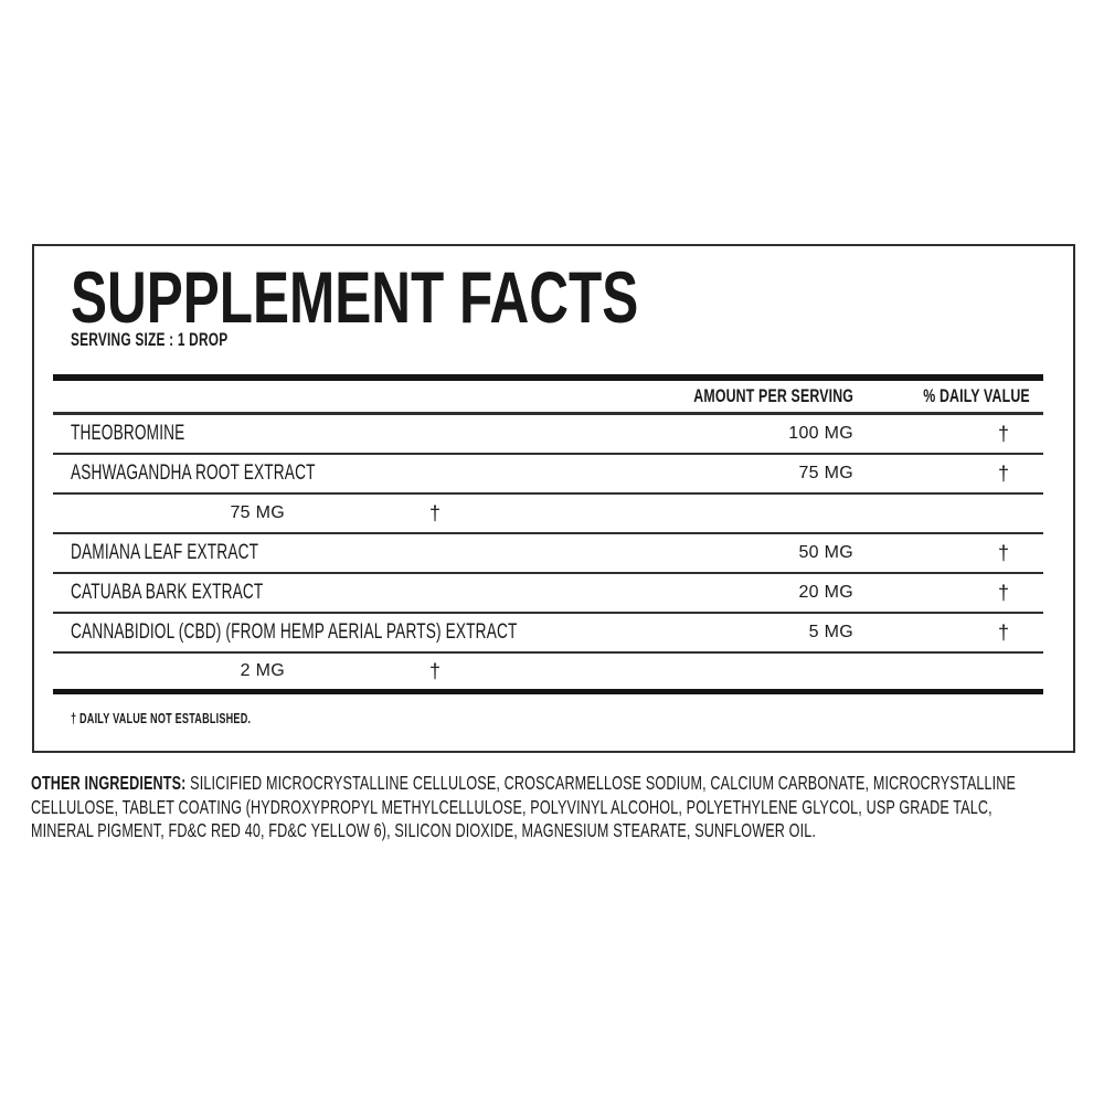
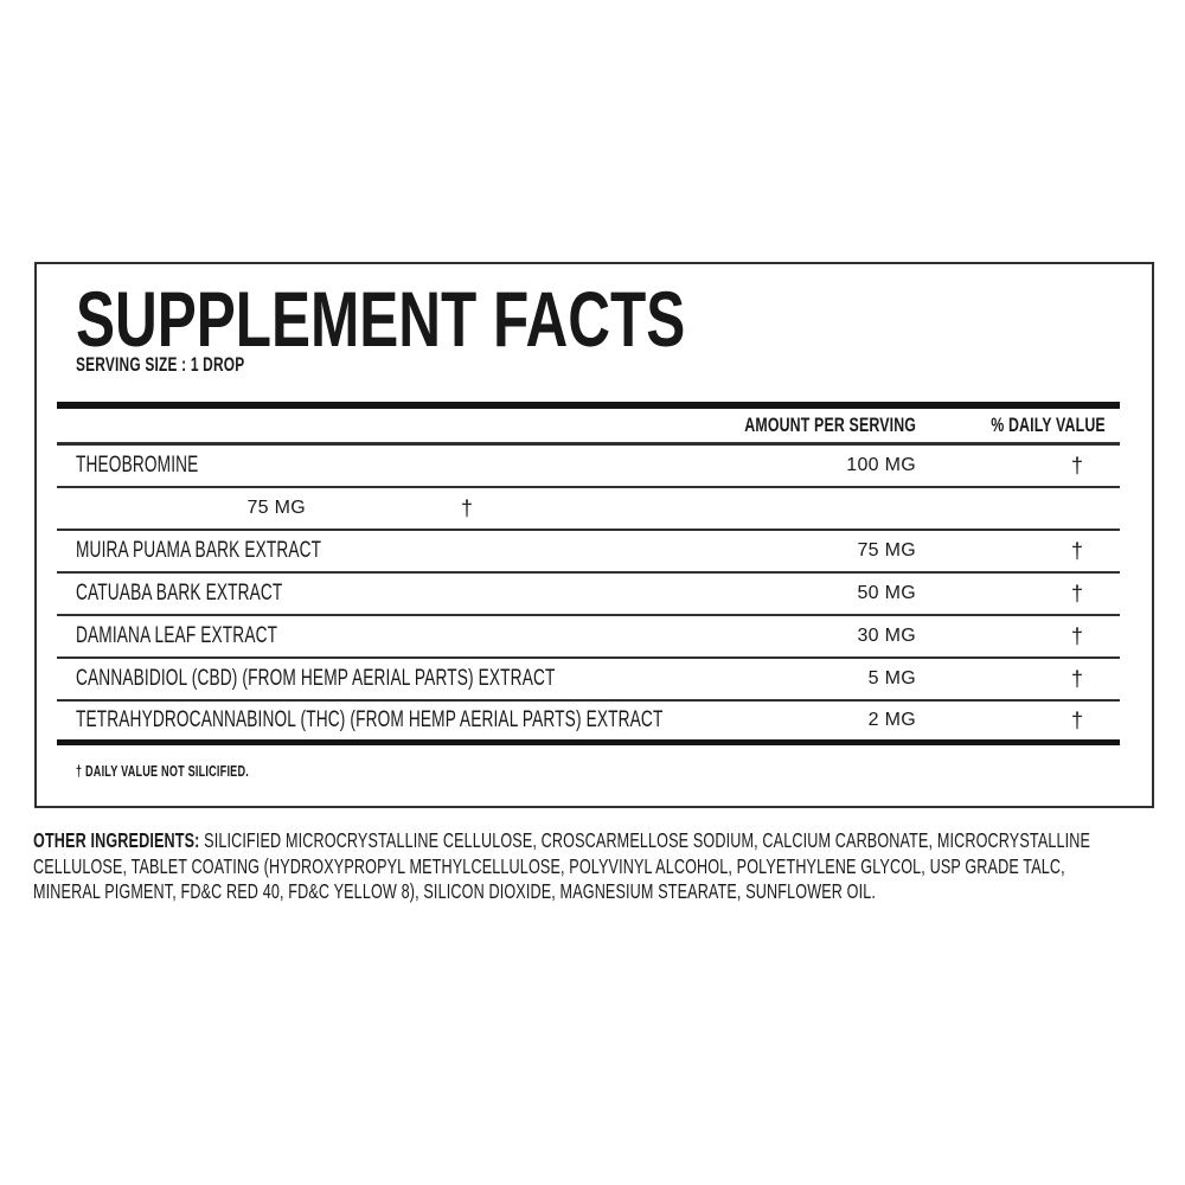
  SUPPLEMENT FACTS
  SERVING SIZE : 1 DROP
  AMOUNT PER SERVING
  % DAILY VALUE
  THEOBROMINE
  100 MG
  †
- ASHWAGANDHA ROOT EXTRACT
  75 MG
  †
+ MUIRA PUAMA BARK EXTRACT
  75 MG
  †
- DAMIANA LEAF EXTRACT
+ CATUABA BARK EXTRACT
  50 MG
  †
- CATUABA BARK EXTRACT
+ DAMIANA LEAF EXTRACT
- 20 MG
+ 30 MG
  †
  CANNABIDIOL (CBD) (FROM HEMP AERIAL PARTS) EXTRACT
  5 MG
  †
+ TETRAHYDROCANNABINOL (THC) (FROM HEMP AERIAL PARTS) EXTRACT
  2 MG
  †
- † DAILY VALUE NOT ESTABLISHED.
+ † DAILY VALUE NOT SILICIFIED.
- OTHER INGREDIENTS: SILICIFIED MICROCRYSTALLINE CELLULOSE, CROSCARMELLOSE SODIUM, CALCIUM CARBONATE, MICROCRYSTALLINE CELLULOSE, TABLET COATING (HYDROXYPROPYL METHYLCELLULOSE, POLYVINYL ALCOHOL, POLYETHYLENE GLYCOL, USP GRADE TALC, MINERAL PIGMENT, FD&C RED 40, FD&C YELLOW 6), SILICON DIOXIDE, MAGNESIUM STEARATE, SUNFLOWER OIL.
+ OTHER INGREDIENTS: SILICIFIED MICROCRYSTALLINE CELLULOSE, CROSCARMELLOSE SODIUM, CALCIUM CARBONATE, MICROCRYSTALLINE CELLULOSE, TABLET COATING (HYDROXYPROPYL METHYLCELLULOSE, POLYVINYL ALCOHOL, POLYETHYLENE GLYCOL, USP GRADE TALC, MINERAL PIGMENT, FD&C RED 40, FD&C YELLOW 8), SILICON DIOXIDE, MAGNESIUM STEARATE, SUNFLOWER OIL.
